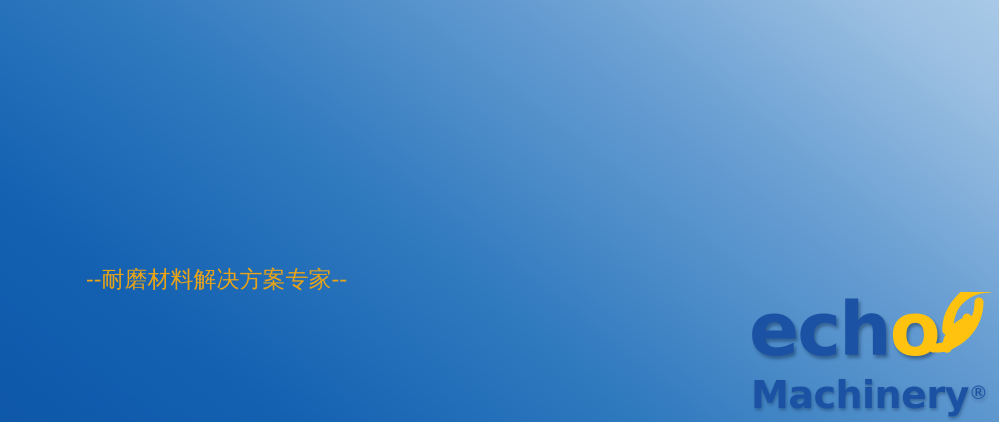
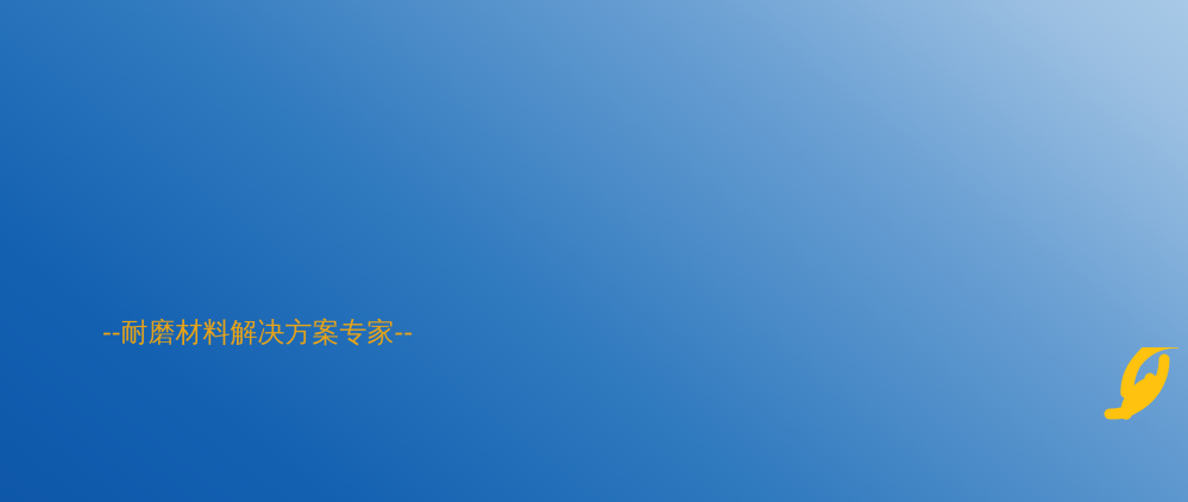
  --耐磨材料解决方案专家--
- echo
- Machinery®
